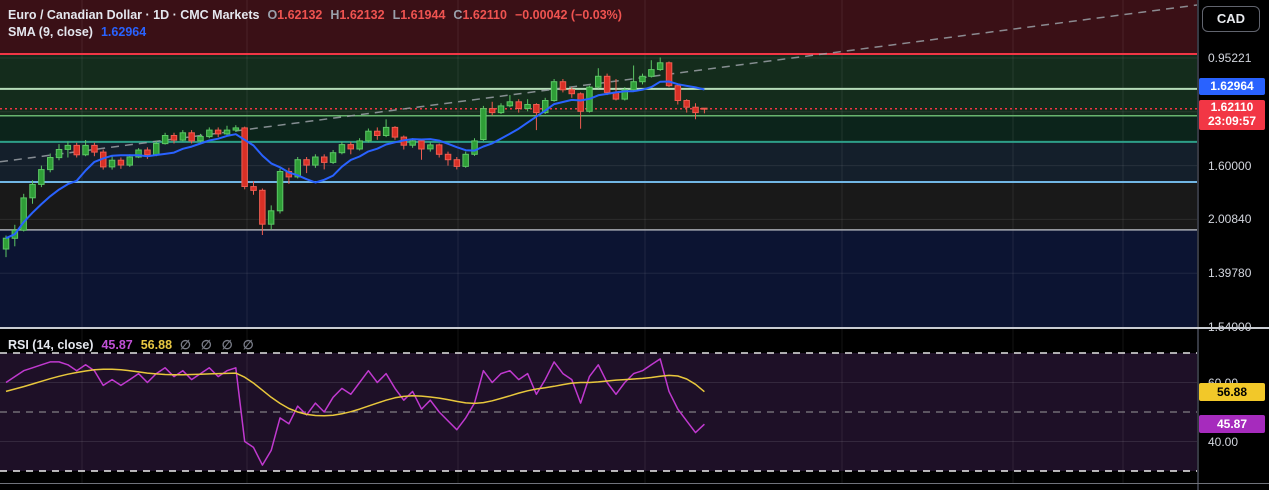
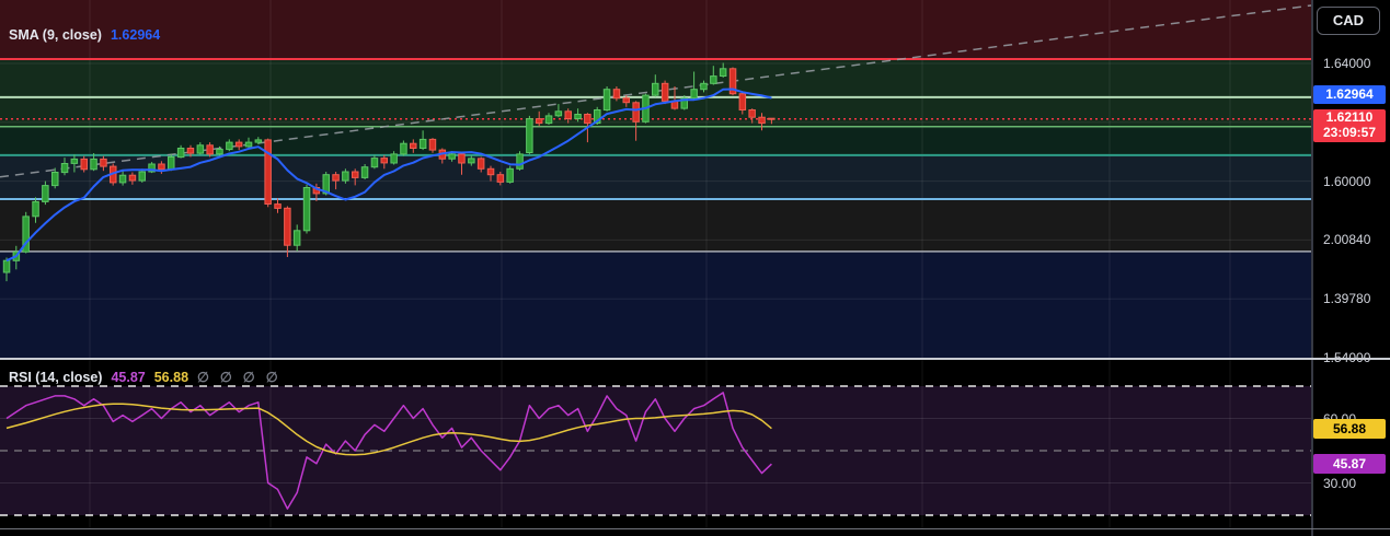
- Euro / Canadian Dollar · 1D · CMC Markets
- O1.62132
- H1.62132
- L1.61944
- C1.62110
- −0.00042 (−0.03%)
  SMA (9, close)
  1.62964
  RSI (14, close)
  45.87
  56.88
  ∅
  ∅
  ∅
  ∅
  CAD
- 0.95221
+ 1.64000
  1.60000
  2.00840
  1.39780
- 40.00
+ 30.00
  1.62964
  1.62110
  23:09:57
  56.88
  45.87
